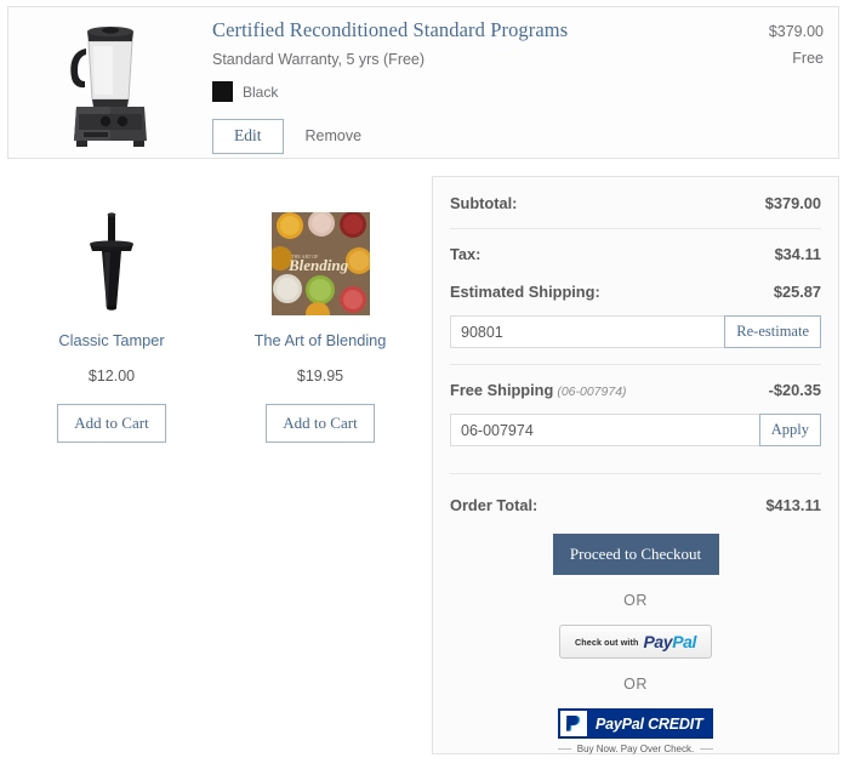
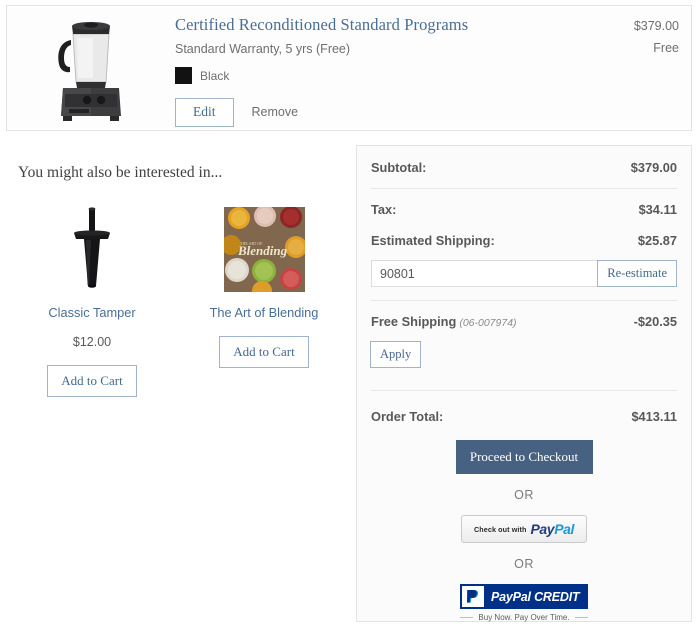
  Certified Reconditioned Standard Programs
  Standard Warranty, 5 yrs (Free)
  Black
  Edit
  Remove
  $379.00
  Free
+ You might also be interested in...
  Classic Tamper
  $12.00
  Add to Cart
  Blending
  The Art of Blending
- $19.95
  Add to Cart
  Subtotal:
  $379.00
  Tax:
  $34.11
  Estimated Shipping:
  $25.87
  90801
  Re-estimate
  Free Shipping (06-007974)
  -$20.35
- 06-007974
  Apply
  Order Total:
  $413.11
  Proceed to Checkout
  OR
  Check out with
  Pay
  Pal
  OR
  PayPal CREDIT
- Buy Now. Pay Over Check.
+ Buy Now. Pay Over Time.
